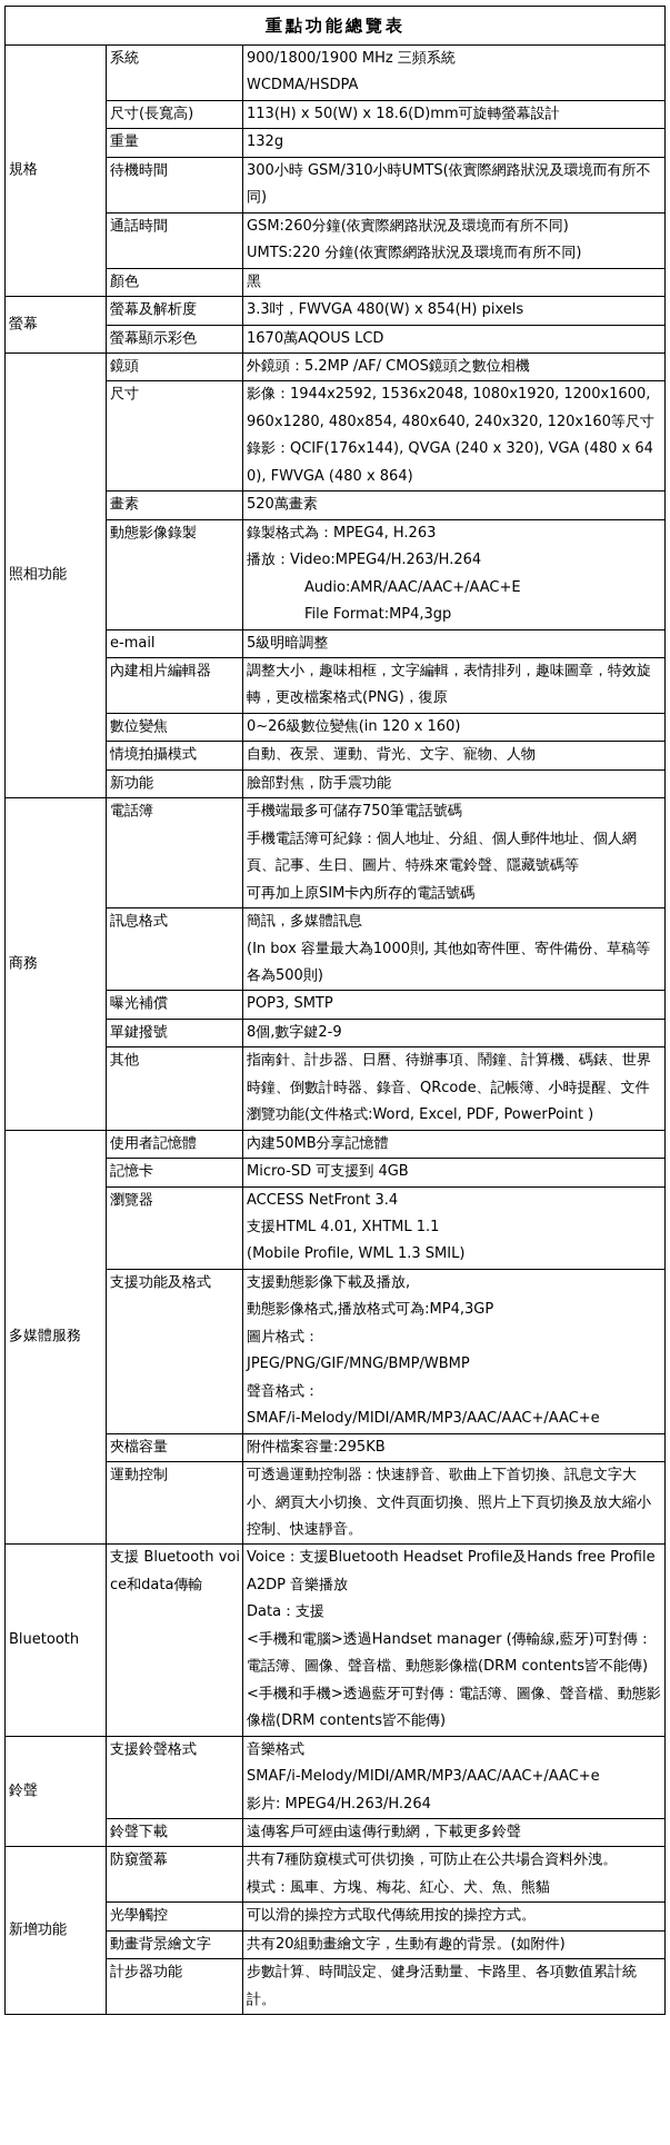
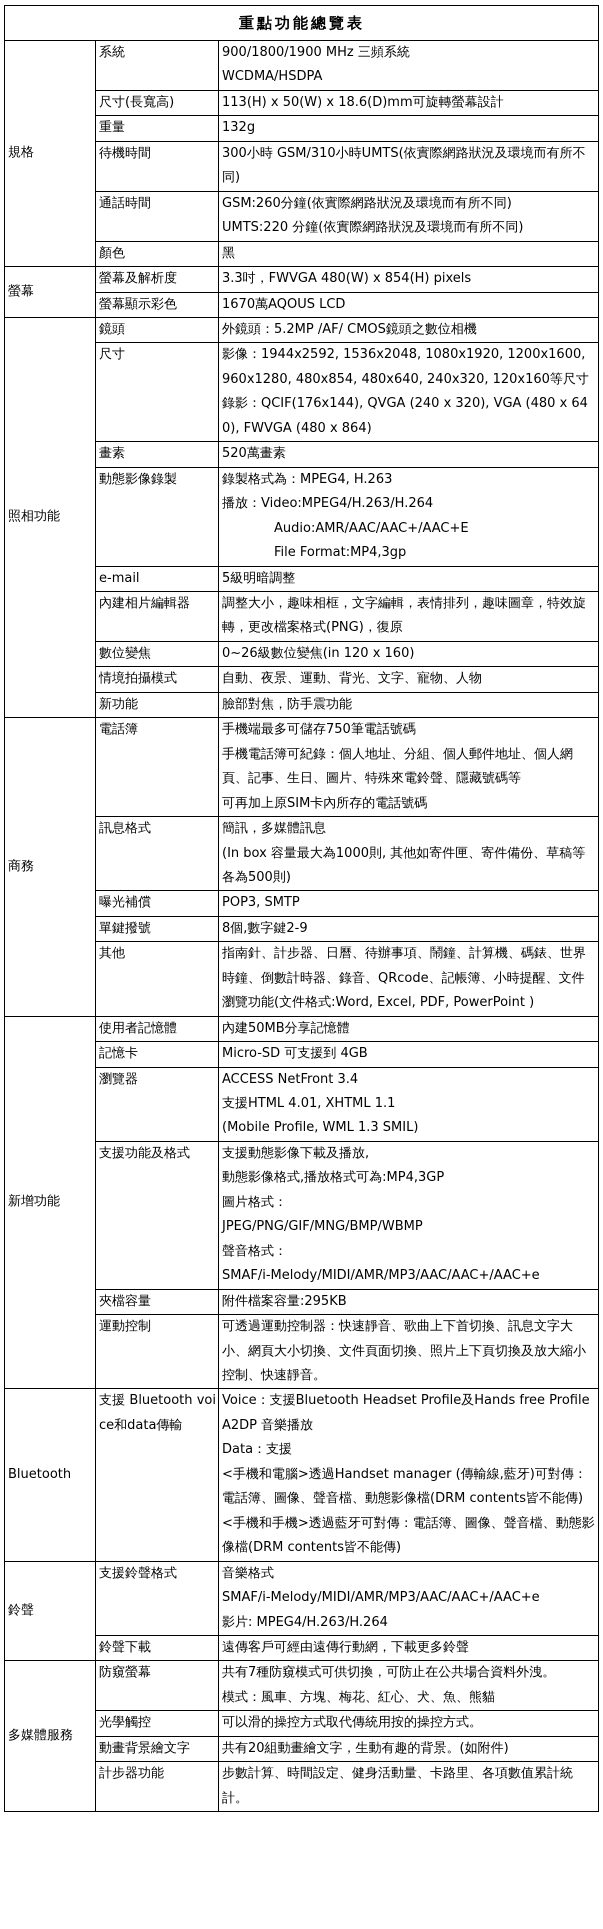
  重點功能總覽表
  規格	系統	900/1800/1900 MHz 三頻系統WCDMA/HSDPA
  尺寸(長寬高)	113(H) x 50(W) x 18.6(D)mm可旋轉螢幕設計
  重量	132g
  待機時間	300小時 GSM/310小時UMTS(依實際網路狀況及環境而有所不同)
  通話時間	GSM:260分鐘(依實際網路狀況及環境而有所不同)UMTS:220 分鐘(依實際網路狀況及環境而有所不同)
  顏色	黑
  螢幕	螢幕及解析度	3.3吋，FWVGA 480(W) x 854(H) pixels
  螢幕顯示彩色	1670萬AQOUS LCD
  照相功能	鏡頭	外鏡頭：5.2MP /AF/ CMOS鏡頭之數位相機
  尺寸	影像：1944x2592, 1536x2048, 1080x1920, 1200x1600, 960x1280, 480x854, 480x640, 240x320, 120x160等尺寸錄影：QCIF(176x144), QVGA (240 x 320), VGA (480 x 640), FWVGA (480 x 864)
  畫素	520萬畫素
  動態影像錄製	錄製格式為：MPEG4, H.263播放：Video:MPEG4/H.263/H.264Audio:AMR/AAC/AAC+/AAC+EFile Format:MP4,3gp
  e-mail	5級明暗調整
  內建相片編輯器	調整大小，趣味相框，文字編輯，表情排列，趣味圖章，特效旋轉，更改檔案格式(PNG)，復原
  數位變焦	0~26級數位變焦(in 120 x 160)
  情境拍攝模式	自動、夜景、運動、背光、文字、寵物、人物
  新功能	臉部對焦，防手震功能
  商務	電話簿	手機端最多可儲存750筆電話號碼手機電話簿可紀錄：個人地址、分組、個人郵件地址、個人網頁、記事、生日、圖片、特殊來電鈴聲、隱藏號碼等可再加上原SIM卡內所存的電話號碼
  訊息格式	簡訊，多媒體訊息(In box 容量最大為1000則, 其他如寄件匣、寄件備份、草稿等各為500則)
  曝光補償	POP3, SMTP
  單鍵撥號	8個,數字鍵2-9
  其他	指南針、計步器、日曆、待辦事項、鬧鐘、計算機、碼錶、世界時鐘、倒數計時器、錄音、QRcode、記帳簿、小時提醒、文件瀏覽功能(文件格式:Word, Excel, PDF, PowerPoint )
- 多媒體服務	使用者記憶體	內建50MB分享記憶體
+ 新增功能	使用者記憶體	內建50MB分享記憶體
  記憶卡	Micro-SD 可支援到 4GB
  瀏覽器	ACCESS NetFront 3.4支援HTML 4.01, XHTML 1.1(Mobile Profile, WML 1.3 SMIL)
  支援功能及格式	支援動態影像下載及播放,動態影像格式,播放格式可為:MP4,3GP圖片格式：JPEG/PNG/GIF/MNG/BMP/WBMP聲音格式：SMAF/i-Melody/MIDI/AMR/MP3/AAC/AAC+/AAC+e
  夾檔容量	附件檔案容量:295KB
  運動控制	可透過運動控制器：快速靜音、歌曲上下首切換、訊息文字大小、網頁大小切換、文件頁面切換、照片上下頁切換及放大縮小控制、快速靜音。
  Bluetooth	支援 Bluetooth voice和data傳輸	Voice：支援Bluetooth Headset Profile及Hands free ProfileA2DP 音樂播放Data：支援<手機和電腦>透過Handset manager (傳輸線,藍牙)可對傳：電話簿、圖像、聲音檔、動態影像檔(DRM contents皆不能傳)<手機和手機>透過藍牙可對傳：電話簿、圖像、聲音檔、動態影像檔(DRM contents皆不能傳)
  鈴聲	支援鈴聲格式	音樂格式SMAF/i-Melody/MIDI/AMR/MP3/AAC/AAC+/AAC+e影片: MPEG4/H.263/H.264
  鈴聲下載	遠傳客戶可經由遠傳行動網，下載更多鈴聲
- 新增功能	防窺螢幕	共有7種防窺模式可供切換，可防止在公共場合資料外洩。模式：風車、方塊、梅花、紅心、犬、魚、熊貓
+ 多媒體服務	防窺螢幕	共有7種防窺模式可供切換，可防止在公共場合資料外洩。模式：風車、方塊、梅花、紅心、犬、魚、熊貓
  光學觸控	可以滑的操控方式取代傳統用按的操控方式。
  動畫背景繪文字	共有20組動畫繪文字，生動有趣的背景。(如附件)
  計步器功能	步數計算、時間設定、健身活動量、卡路里、各項數值累計統計。
